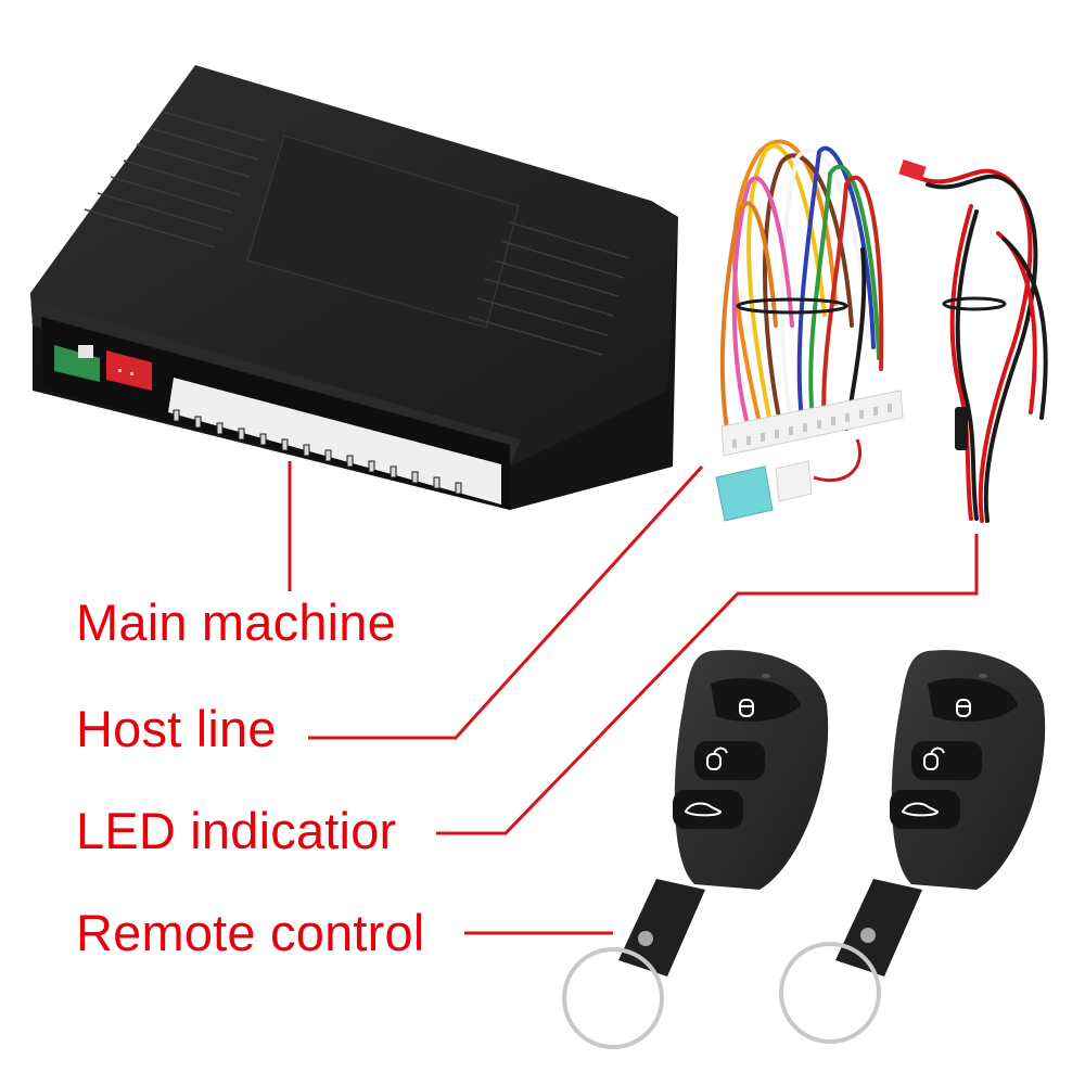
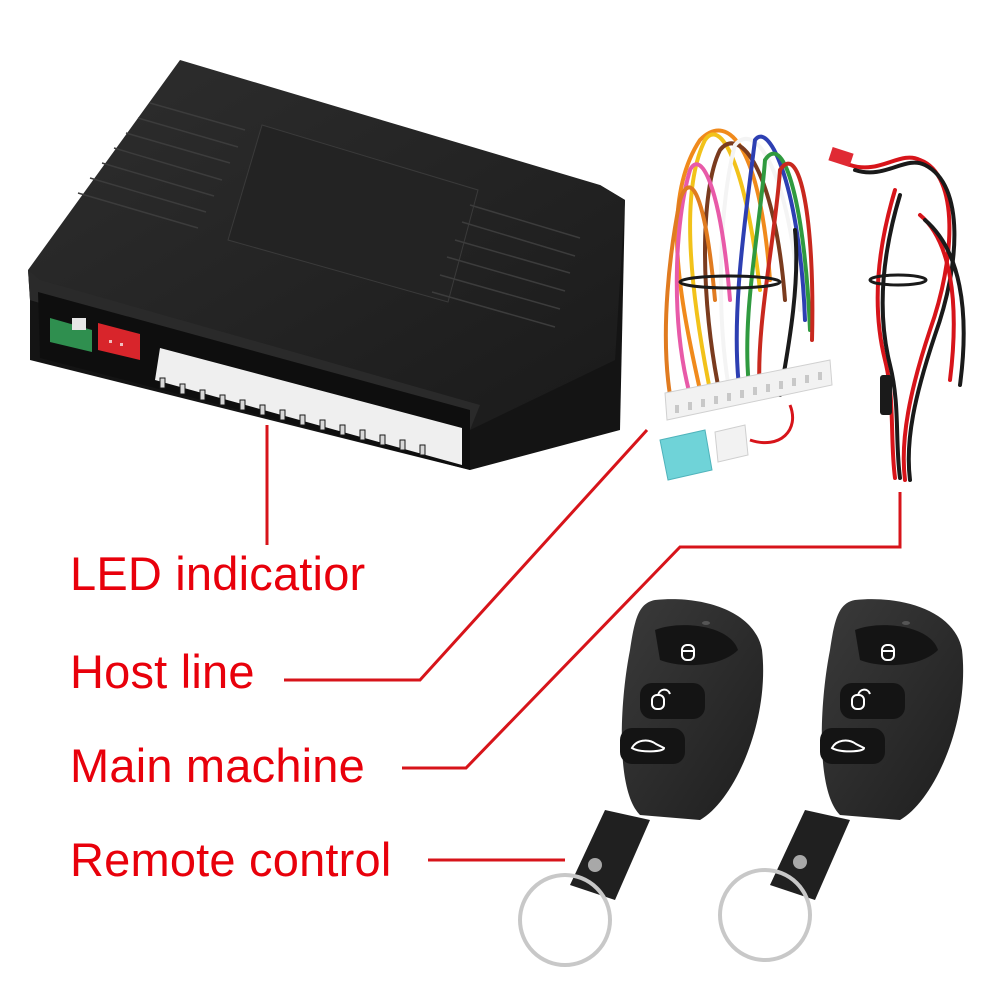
- Main machine
+ LED indicatior
  Host line
- LED indicatior
+ Main machine
  Remote control
